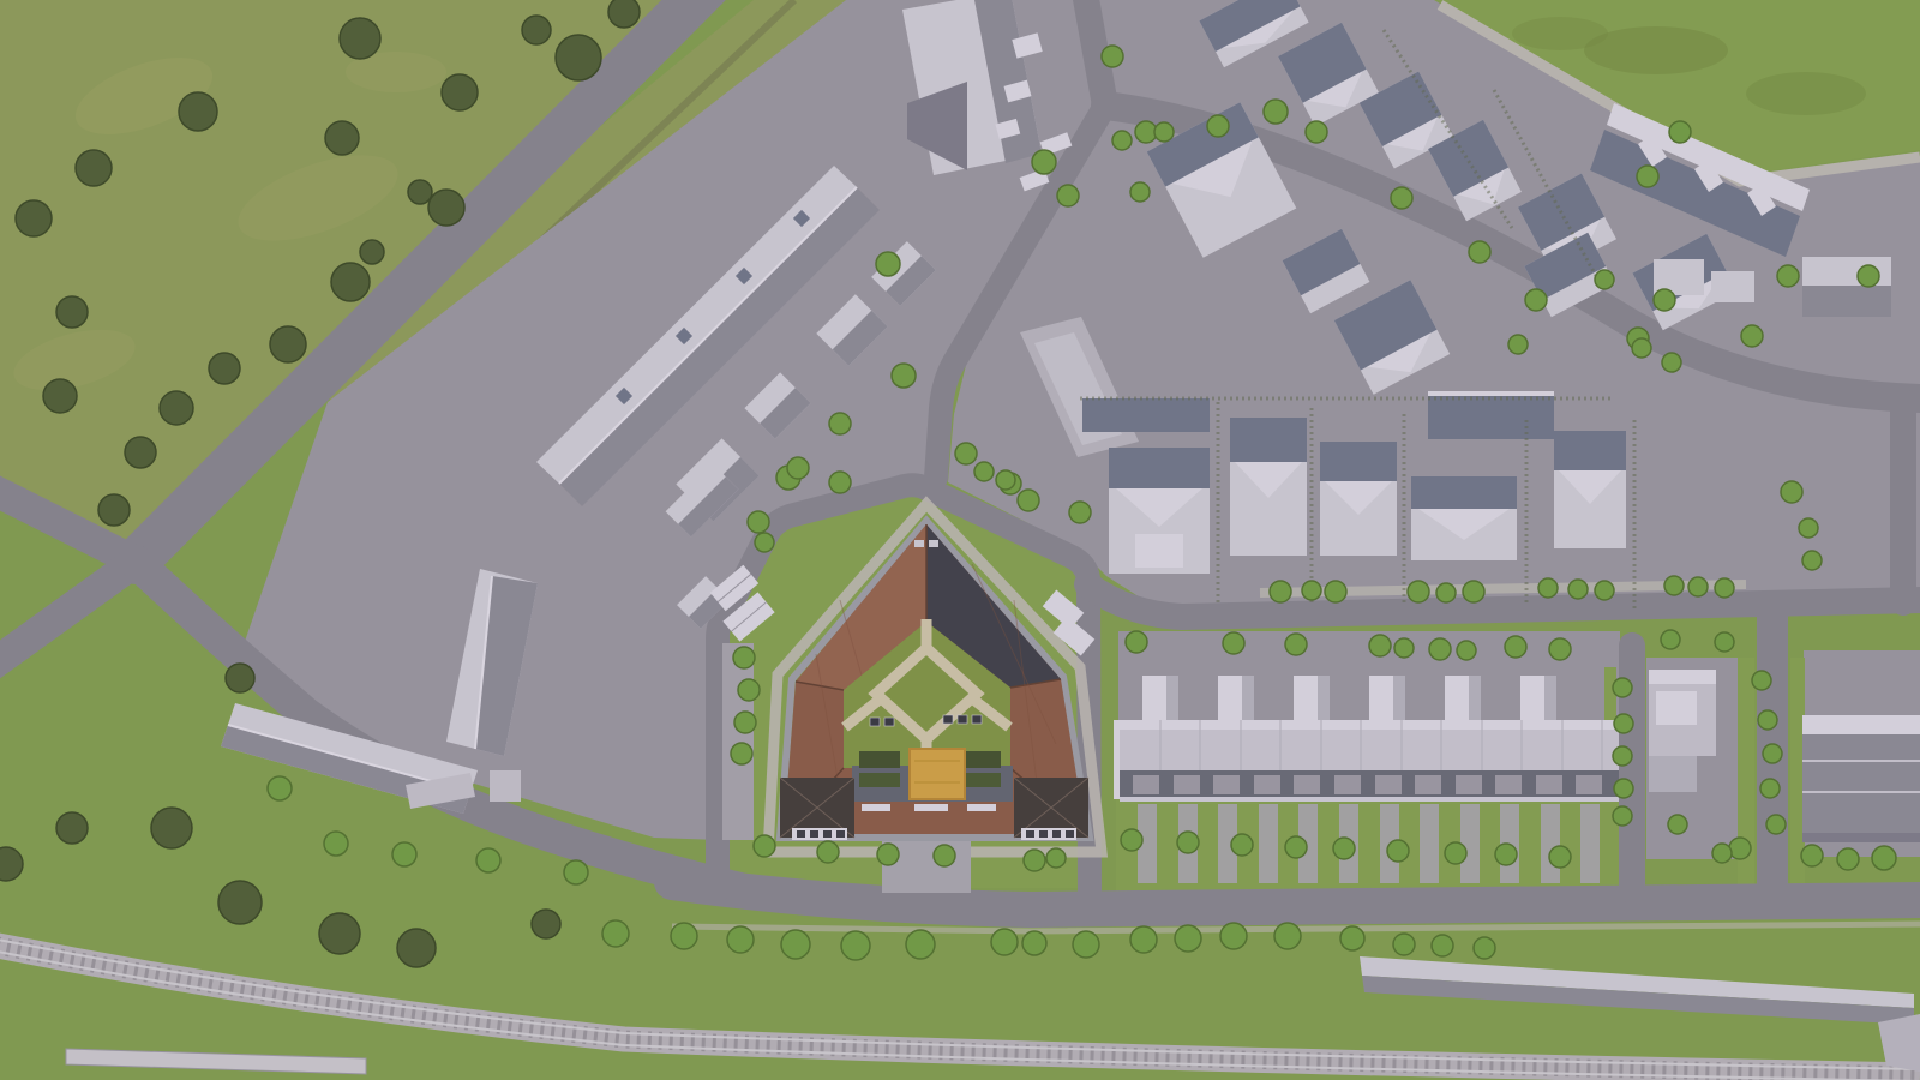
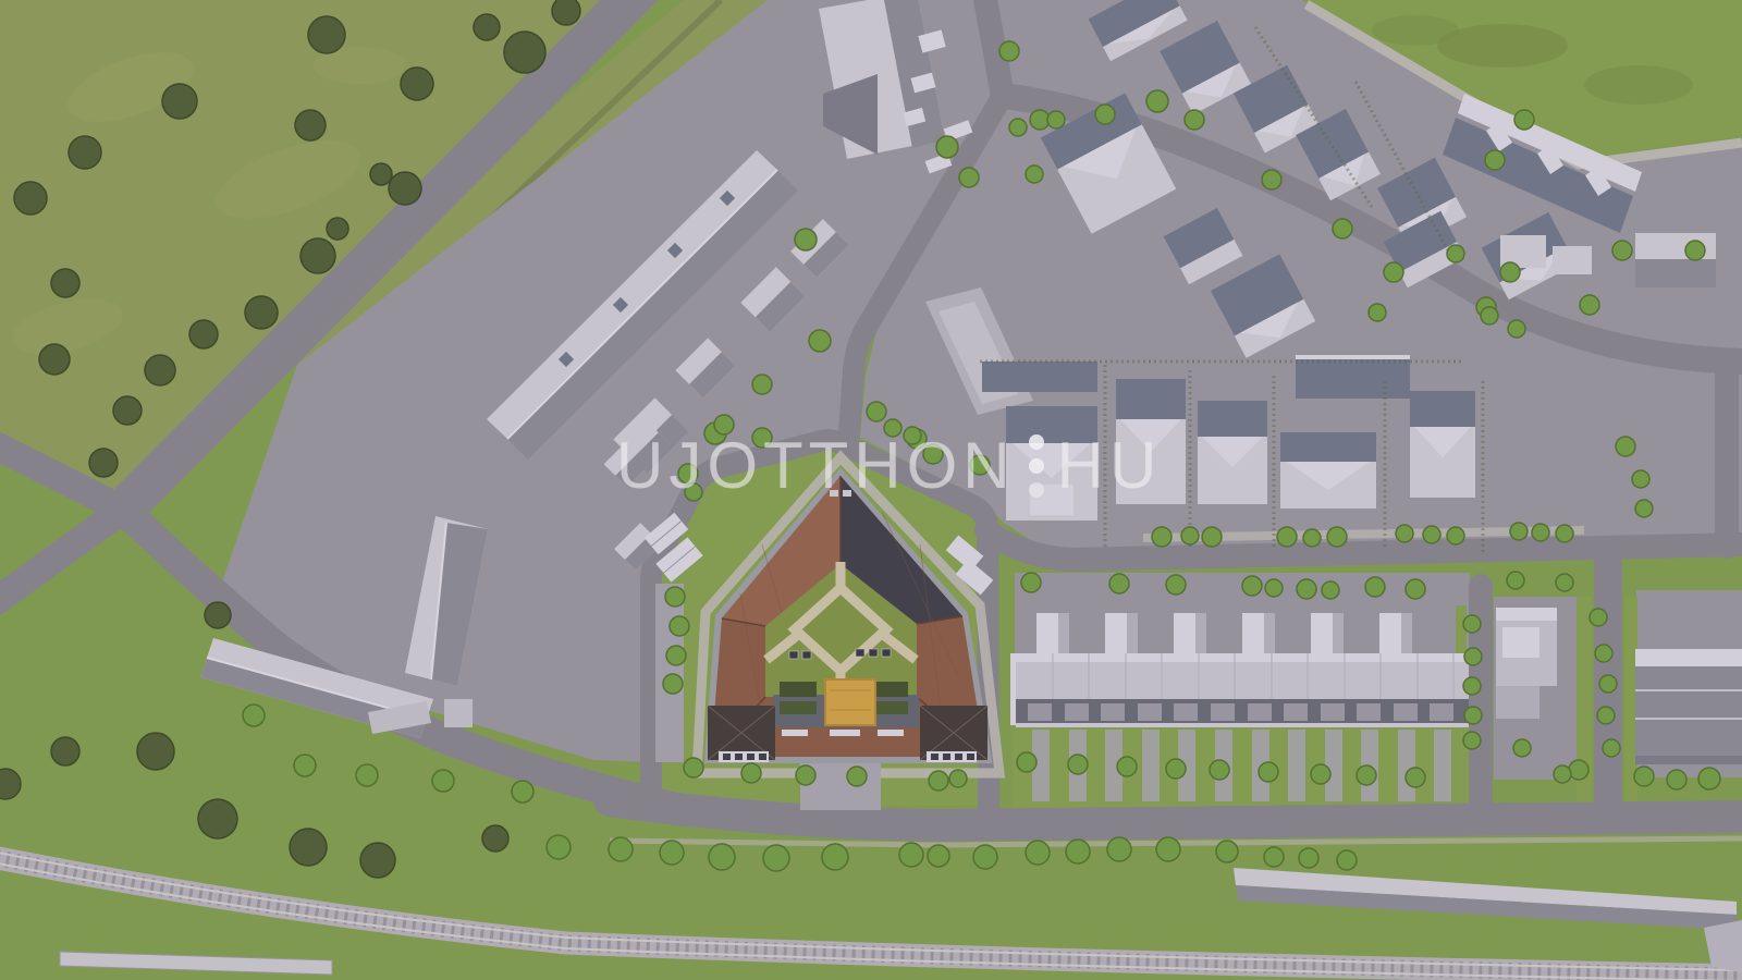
+ UJOTTHON
+ HU
